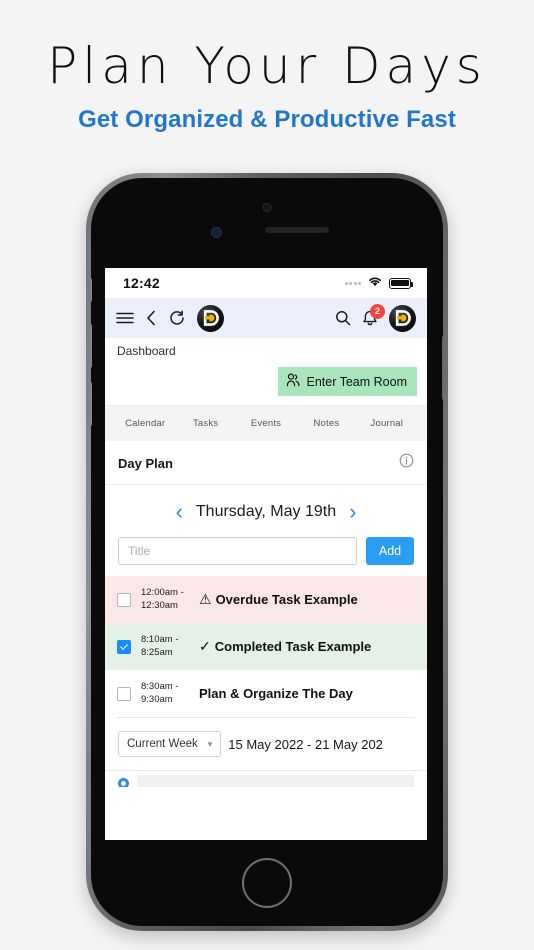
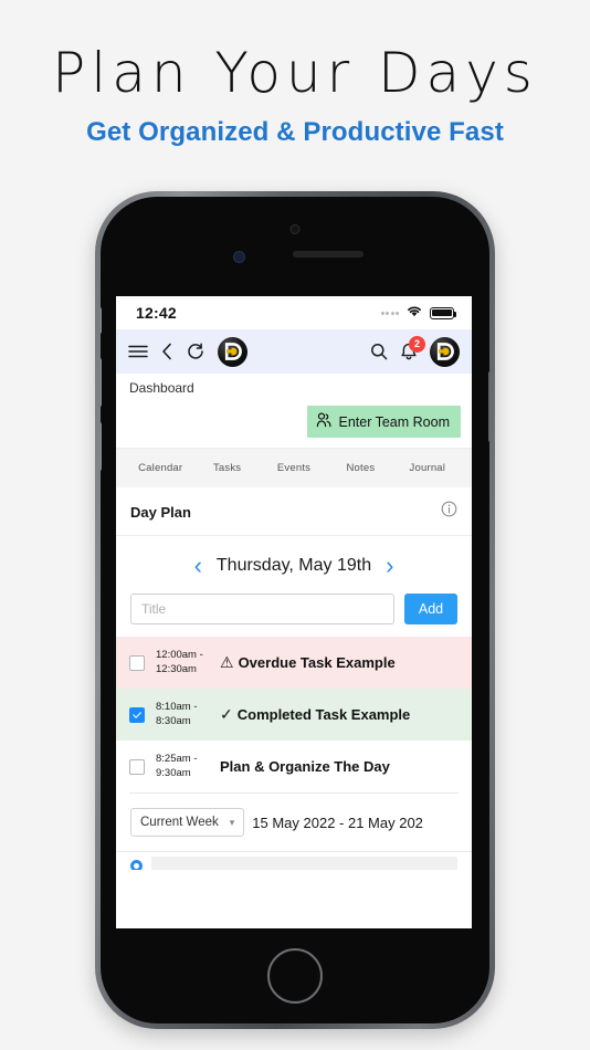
  Plan Your Days
  Get Organized & Productive Fast
  12:42
  2
  Dashboard
  Enter Team Room
  Calendar
  Tasks
  Events
  Notes
  Journal
  Day Plan
  ‹
  Thursday, May 19th
  ›
  Title
  Add
  12:00am -
  12:30am
  ⚠
  Overdue Task Example
  8:10am -
- 8:25am
+ 8:30am
  ✓
  Completed Task Example
- 8:30am -
+ 8:25am -
  9:30am
  Plan & Organize The Day
  Current Week
  ▾
  15 May 2022 - 21 May 202
